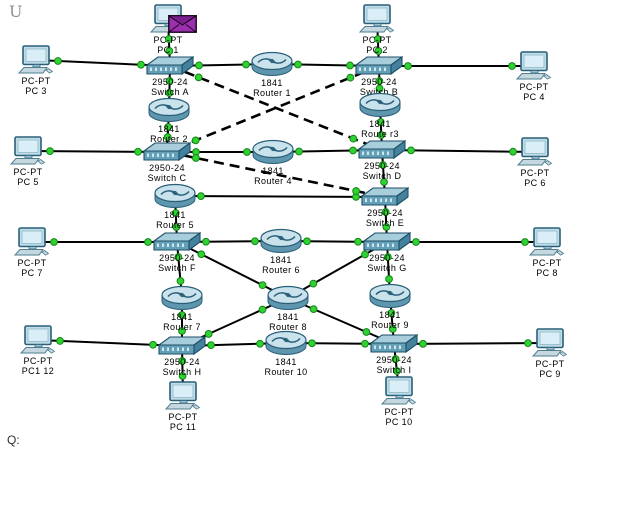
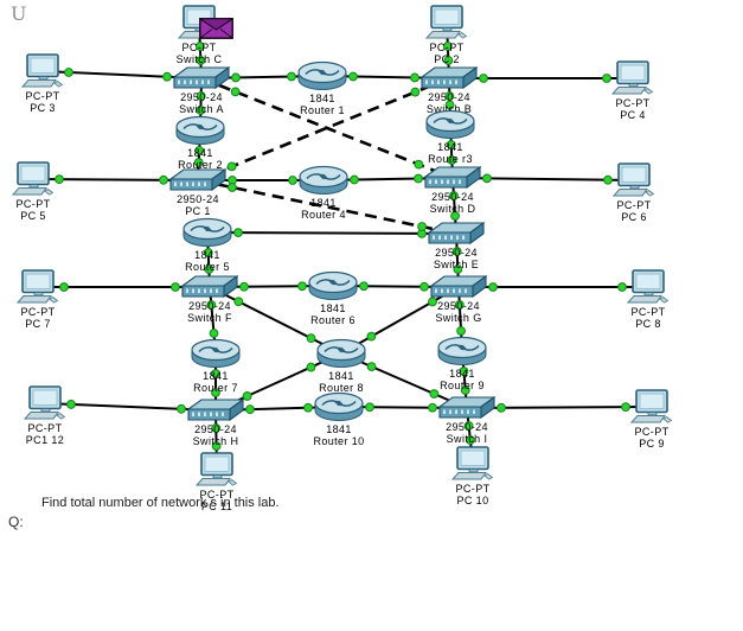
  U
+ Find total number of network s in this lab.
  Q:
  PC-PT
- PC 1
+ Switch C
  PC-PT
  PC 2
  PC-PT
  PC 3
  2950-24
  Switch A
  1841
  Router 1
  2950-24
  Switch B
  PC-PT
  PC 4
  1841
  Router 2
  1841
  Route r3
  PC-PT
  PC 5
  2950-24
- Switch C
+ PC 1
  1841
  Router 4
  2950-24
  Switch D
  PC-PT
  PC 6
  1841
  Router 5
  2950-24
  Switch E
  PC-PT
  PC 7
  2950-24
  Switch F
  1841
  Router 6
  2950-24
  Switch G
  PC-PT
  PC 8
  1841
  Router 7
  1841
  Router 8
  1841
  Router 9
  PC-PT
  PC1 12
  2950-24
  Switch H
  1841
  Router 10
  2950-24
  Switch I
  PC-PT
  PC 9
  PC-PT
  PC 11
  PC-PT
  PC 10
